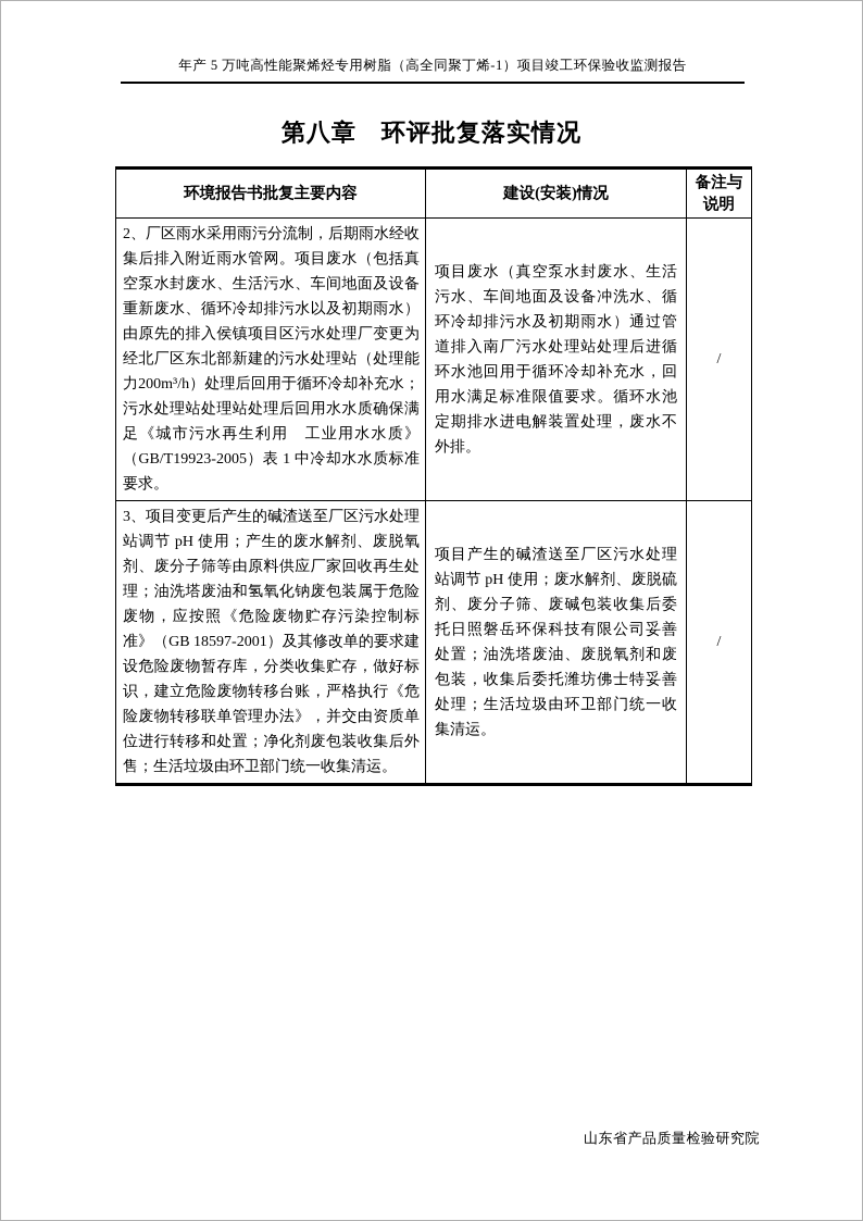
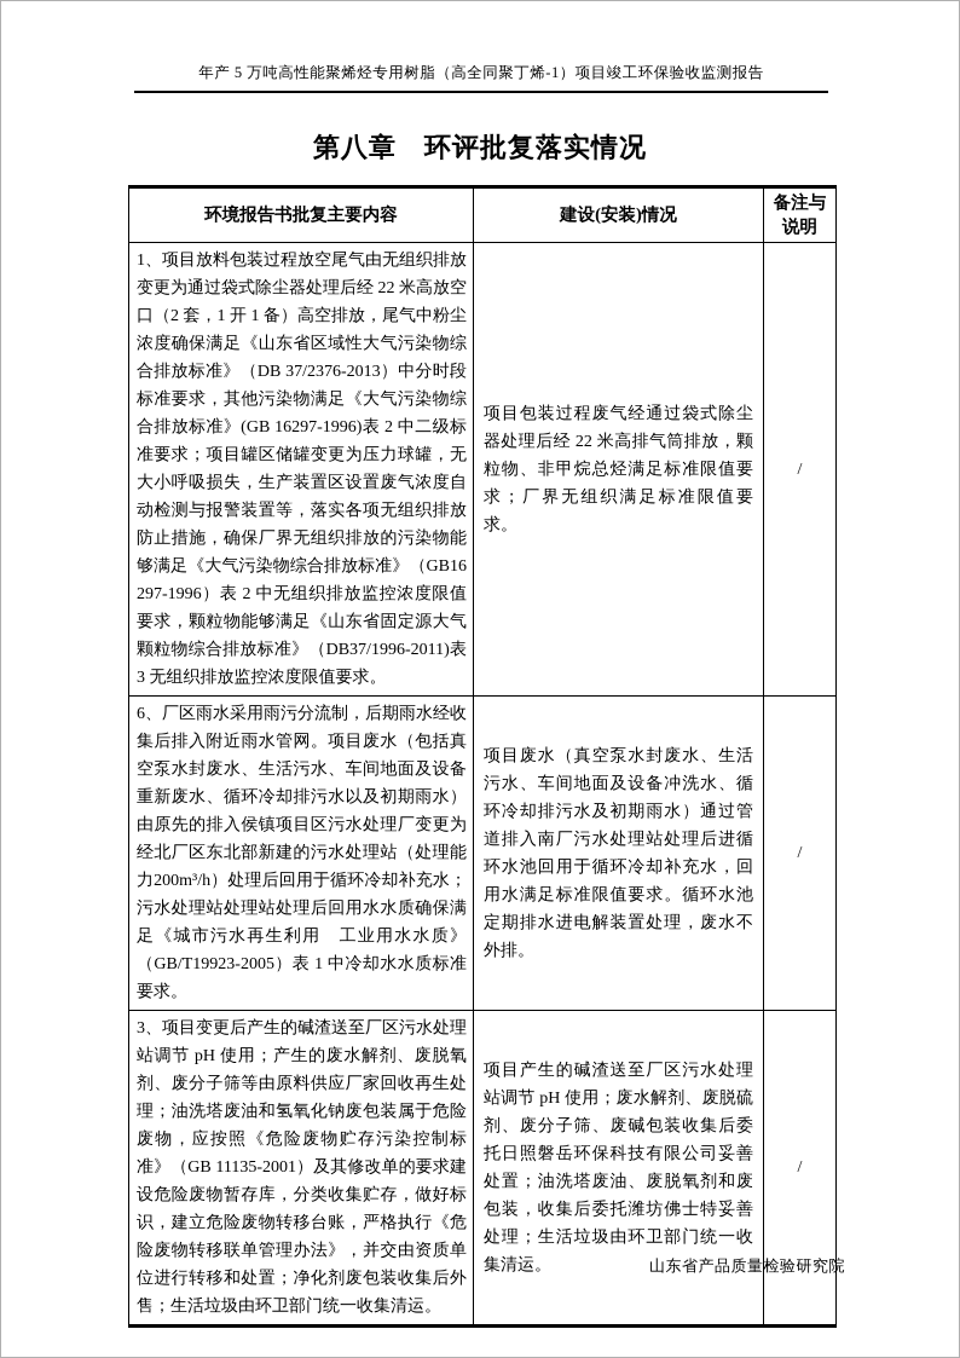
  年产 5 万吨高性能聚烯烃专用树脂（高全同聚丁烯-1）项目竣工环保验收监测报告
  第八章 环评批复落实情况
  环境报告书批复主要内容	建设(安装)情况	备注与说明
+ 1、项目放料包装过程放空尾气由无组织排放变更为通过袋式除尘器处理后经 22 米高放空口（2 套，1 开 1 备）高空排放，尾气中粉尘浓度确保满足《山东省区域性大气污染物综合排放标准》（DB 37/2376-2013）中分时段标准要求，其他污染物满足《大气污染物综合排放标准》(GB 16297-1996)表 2 中二级标准要求；项目罐区储罐变更为压力球罐，无大小呼吸损失，生产装置区设置废气浓度自动检测与报警装置等，落实各项无组织排放防止措施，确保厂界无组织排放的污染物能够满足《大气污染物综合排放标准》（GB16297-1996）表 2 中无组织排放监控浓度限值要求，颗粒物能够满足《山东省固定源大气颗粒物综合排放标准》（DB37/1996-2011)表 3 无组织排放监控浓度限值要求。	项目包装过程废气经通过袋式除尘器处理后经 22 米高排气筒排放，颗粒物、非甲烷总烃满足标准限值要求；厂界无组织满足标准限值要求。	/
- 2、厂区雨水采用雨污分流制，后期雨水经收集后排入附近雨水管网。项目废水（包括真空泵水封废水、生活污水、车间地面及设备重新废水、循环冷却排污水以及初期雨水）由原先的排入侯镇项目区污水处理厂变更为经北厂区东北部新建的污水处理站（处理能力200m³/h）处理后回用于循环冷却补充水；污水处理站处理站处理后回用水水质确保满足《城市污水再生利用 工业用水水质》（GB/T19923-2005）表 1 中冷却水水质标准要求。	项目废水（真空泵水封废水、生活污水、车间地面及设备冲洗水、循环冷却排污水及初期雨水）通过管道排入南厂污水处理站处理后进循环水池回用于循环冷却补充水，回用水满足标准限值要求。循环水池定期排水进电解装置处理，废水不外排。	/
+ 6、厂区雨水采用雨污分流制，后期雨水经收集后排入附近雨水管网。项目废水（包括真空泵水封废水、生活污水、车间地面及设备重新废水、循环冷却排污水以及初期雨水）由原先的排入侯镇项目区污水处理厂变更为经北厂区东北部新建的污水处理站（处理能力200m³/h）处理后回用于循环冷却补充水；污水处理站处理站处理后回用水水质确保满足《城市污水再生利用 工业用水水质》（GB/T19923-2005）表 1 中冷却水水质标准要求。	项目废水（真空泵水封废水、生活污水、车间地面及设备冲洗水、循环冷却排污水及初期雨水）通过管道排入南厂污水处理站处理后进循环水池回用于循环冷却补充水，回用水满足标准限值要求。循环水池定期排水进电解装置处理，废水不外排。	/
- 3、项目变更后产生的碱渣送至厂区污水处理站调节 pH 使用；产生的废水解剂、废脱氧剂、废分子筛等由原料供应厂家回收再生处理；油洗塔废油和氢氧化钠废包装属于危险废物，应按照《危险废物贮存污染控制标准》（GB 18597-2001）及其修改单的要求建设危险废物暂存库，分类收集贮存，做好标识，建立危险废物转移台账，严格执行《危险废物转移联单管理办法》，并交由资质单位进行转移和处置；净化剂废包装收集后外售；生活垃圾由环卫部门统一收集清运。	项目产生的碱渣送至厂区污水处理站调节 pH 使用；废水解剂、废脱硫剂、废分子筛、废碱包装收集后委托日照磐岳环保科技有限公司妥善处置；油洗塔废油、废脱氧剂和废包装，收集后委托潍坊佛士特妥善处理；生活垃圾由环卫部门统一收集清运。	/
+ 3、项目变更后产生的碱渣送至厂区污水处理站调节 pH 使用；产生的废水解剂、废脱氧剂、废分子筛等由原料供应厂家回收再生处理；油洗塔废油和氢氧化钠废包装属于危险废物，应按照《危险废物贮存污染控制标准》（GB 11135-2001）及其修改单的要求建设危险废物暂存库，分类收集贮存，做好标识，建立危险废物转移台账，严格执行《危险废物转移联单管理办法》，并交由资质单位进行转移和处置；净化剂废包装收集后外售；生活垃圾由环卫部门统一收集清运。	项目产生的碱渣送至厂区污水处理站调节 pH 使用；废水解剂、废脱硫剂、废分子筛、废碱包装收集后委托日照磐岳环保科技有限公司妥善处置；油洗塔废油、废脱氧剂和废包装，收集后委托潍坊佛士特妥善处理；生活垃圾由环卫部门统一收集清运。	/
  山东省产品质量检验研究院
